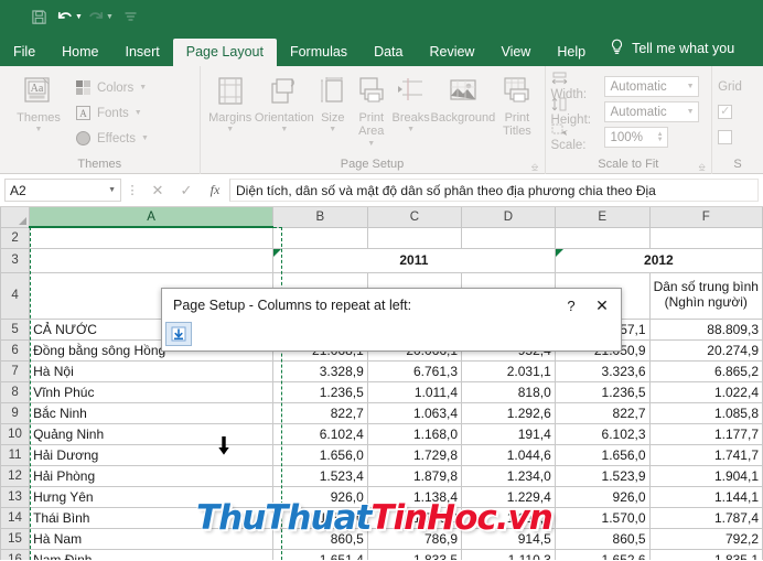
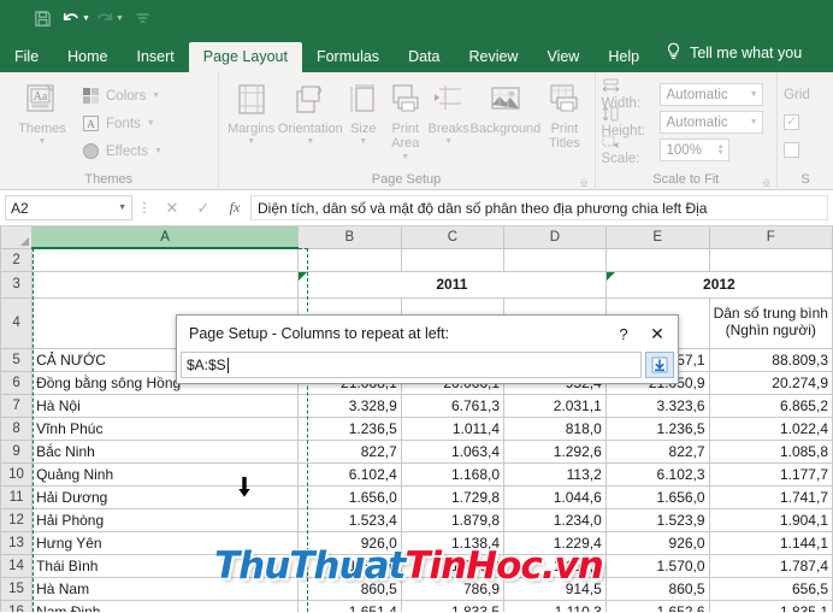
  File
  Home
  Insert
  Page Layout
  Formulas
  Data
  Review
  View
  Help
  Tell me what you
  Aa
  Themes
  Colors
  A
  Fonts
  Effects
  Themes
  Margins
  Orientation
  Size
  Print Area
  Breaks
  Background
  Print Titles
  Page Setup
  ⎒
  Width:
  Automatic
  Height:
  Automatic
  Scale:
  100%
  Scale to Fit
  ⎒
  Grid
  S
  A2
  ⋮
  ✕
  ✓
  fx
- Diện tích, dân số và mật độ dân số phân theo địa phương chia theo Địa
+ Diện tích, dân số và mật độ dân số phân theo địa phương chia left Địa
  	A	B	C	D	E	F
  2
  3		2011	2012
  4						Dân số trung bình (Nghìn người)
  7	Hà Nội	3.328,9	6.761,3	2.031,1	3.323,6	6.865,2
  8	Vĩnh Phúc	1.236,5	1.011,4	818,0	1.236,5	1.022,4
  9	Bắc Ninh	822,7	1.063,4	1.292,6	822,7	1.085,8
- 10	Quảng Ninh	6.102,4	1.168,0	191,4	6.102,3	1.177,7
+ 10	Quảng Ninh	6.102,4	1.168,0	113,2	6.102,3	1.177,7
  11	Hải Dương	1.656,0	1.729,8	1.044,6	1.656,0	1.741,7
  12	Hải Phòng	1.523,4	1.879,8	1.234,0	1.523,9	1.904,1
  13	Hưng Yên	926,0	1.138,4	1.229,4	926,0	1.144,1
  14	Thái Bình	1.570,0	1.786,0	1.137,5	1.570,0	1.787,4
- 15	Hà Nam	860,5	786,9	914,5	860,5	792,2
+ 15	Hà Nam	860,5	786,9	914,5	860,5	656,5
  16	Nam Định	1.651,4	1.833,5	1.110,3	1.652,6	1.835,1
  Page Setup - Columns to repeat at left:
  ?
  ✕
+ $A:$S
  ThuThuatTinHoc.vn
